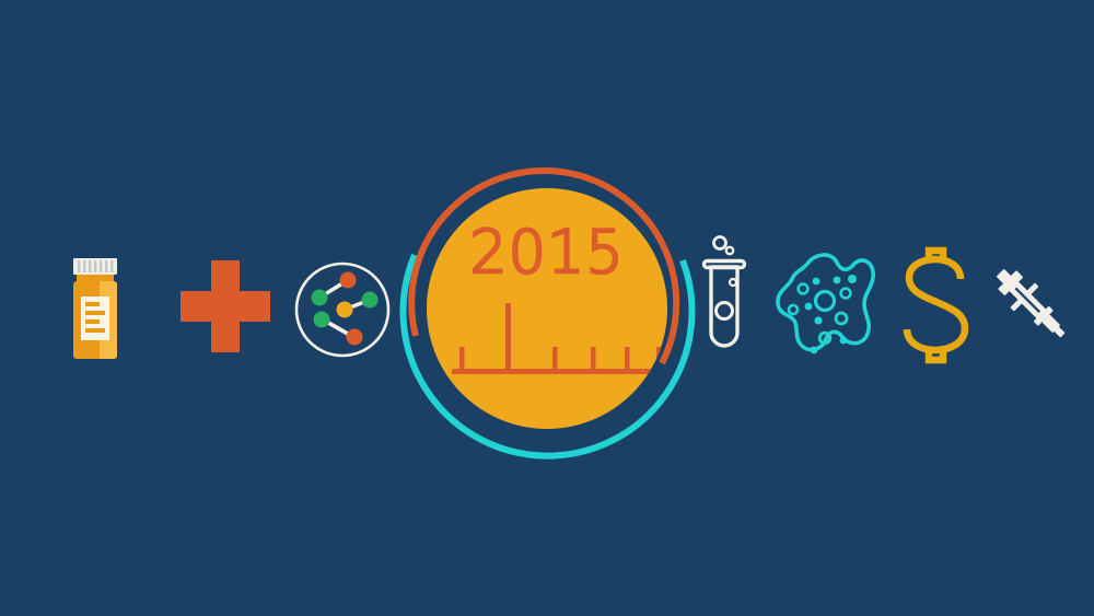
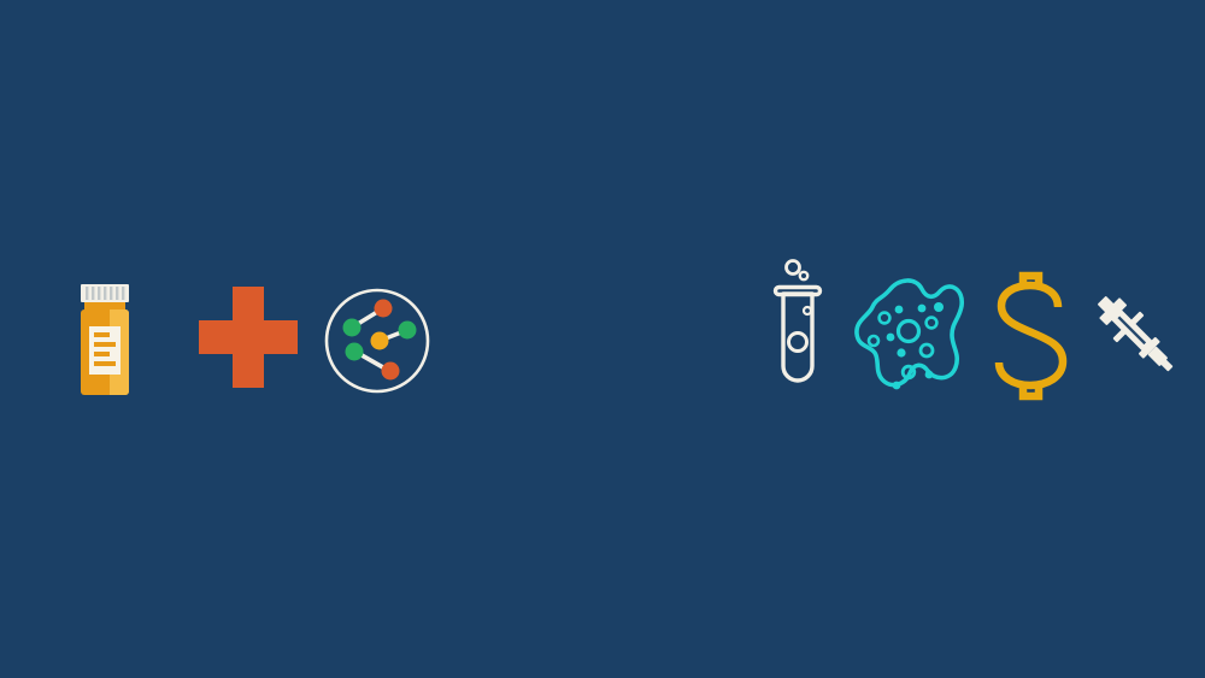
- 2015
